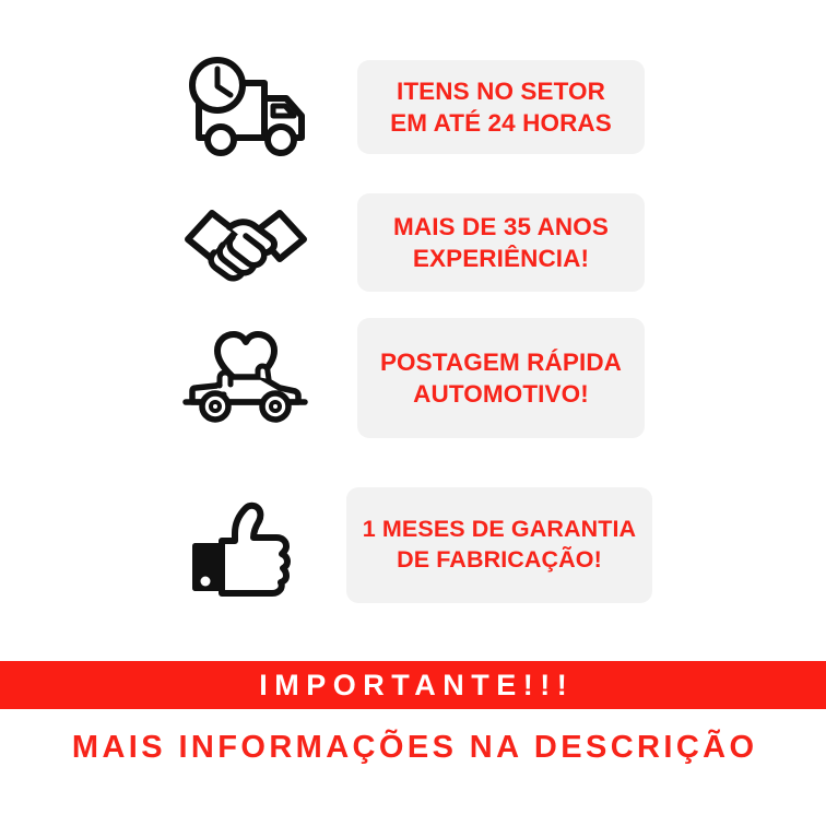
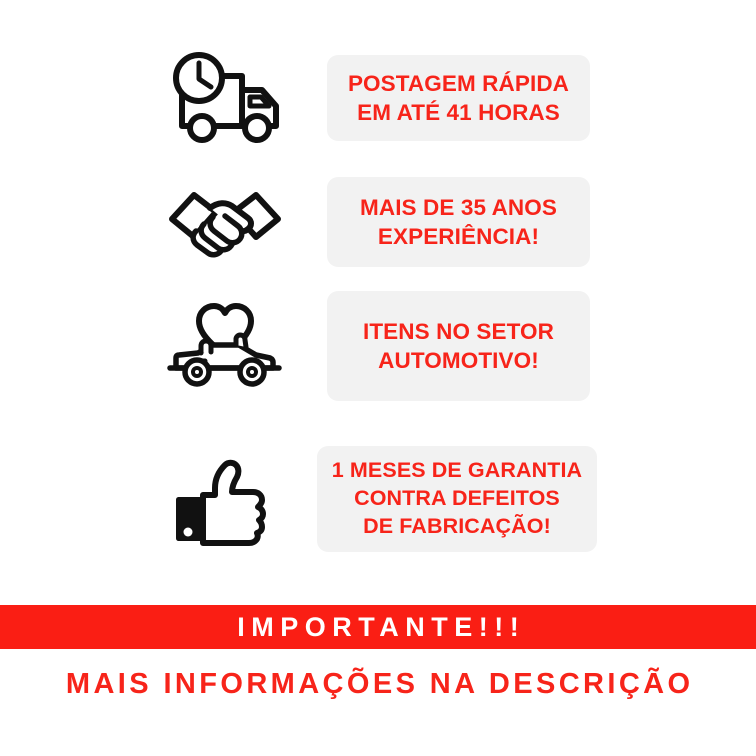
- ITENS NO SETOR
+ POSTAGEM RÁPIDA
- EM ATÉ 24 HORAS
+ EM ATÉ 41 HORAS
  MAIS DE 35 ANOS
  EXPERIÊNCIA!
- POSTAGEM RÁPIDA
+ ITENS NO SETOR
  AUTOMOTIVO!
  1 MESES DE GARANTIA
+ CONTRA DEFEITOS
  DE FABRICAÇÃO!
  IMPORTANTE!!!
  MAIS INFORMAÇÕES NA DESCRIÇÃO
